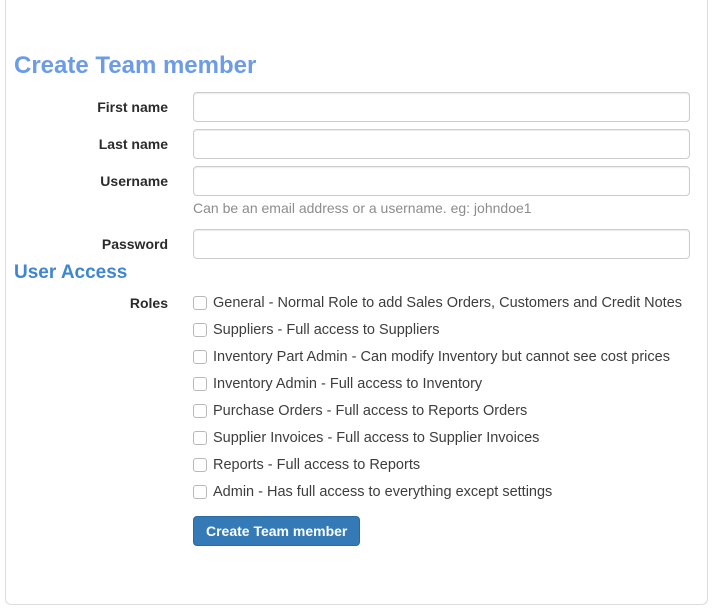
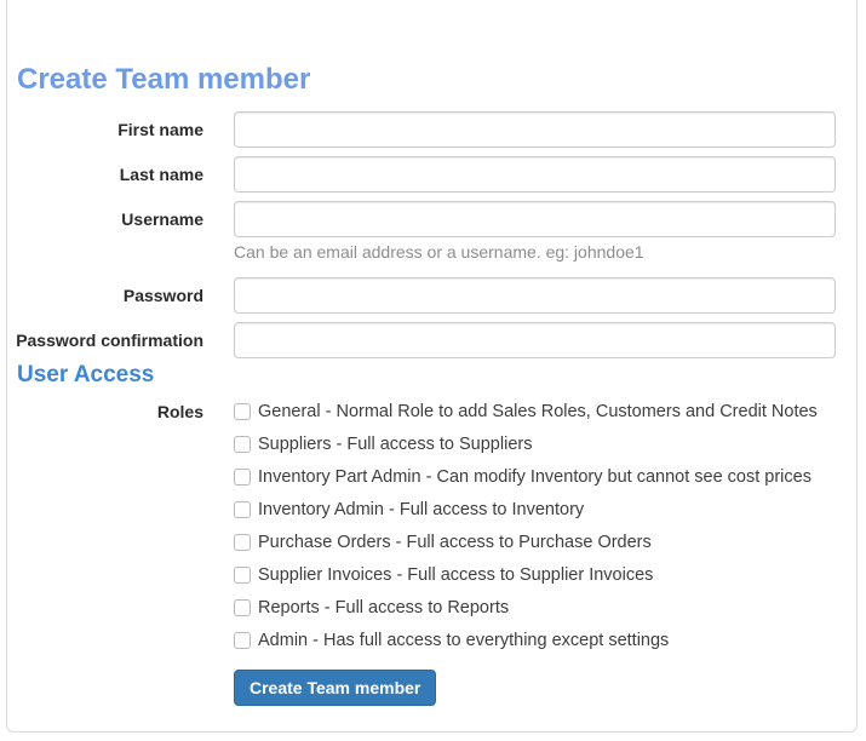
  Create Team member
  First name
  Last name
  Username
  Can be an email address or a username. eg: johndoe1
  Password
+ Password confirmation
  User Access
  Roles
- General - Normal Role to add Sales Orders, Customers and Credit Notes
+ General - Normal Role to add Sales Roles, Customers and Credit Notes
  Suppliers - Full access to Suppliers
  Inventory Part Admin - Can modify Inventory but cannot see cost prices
  Inventory Admin - Full access to Inventory
- Purchase Orders - Full access to Reports Orders
+ Purchase Orders - Full access to Purchase Orders
  Supplier Invoices - Full access to Supplier Invoices
  Reports - Full access to Reports
  Admin - Has full access to everything except settings
  Create Team member
